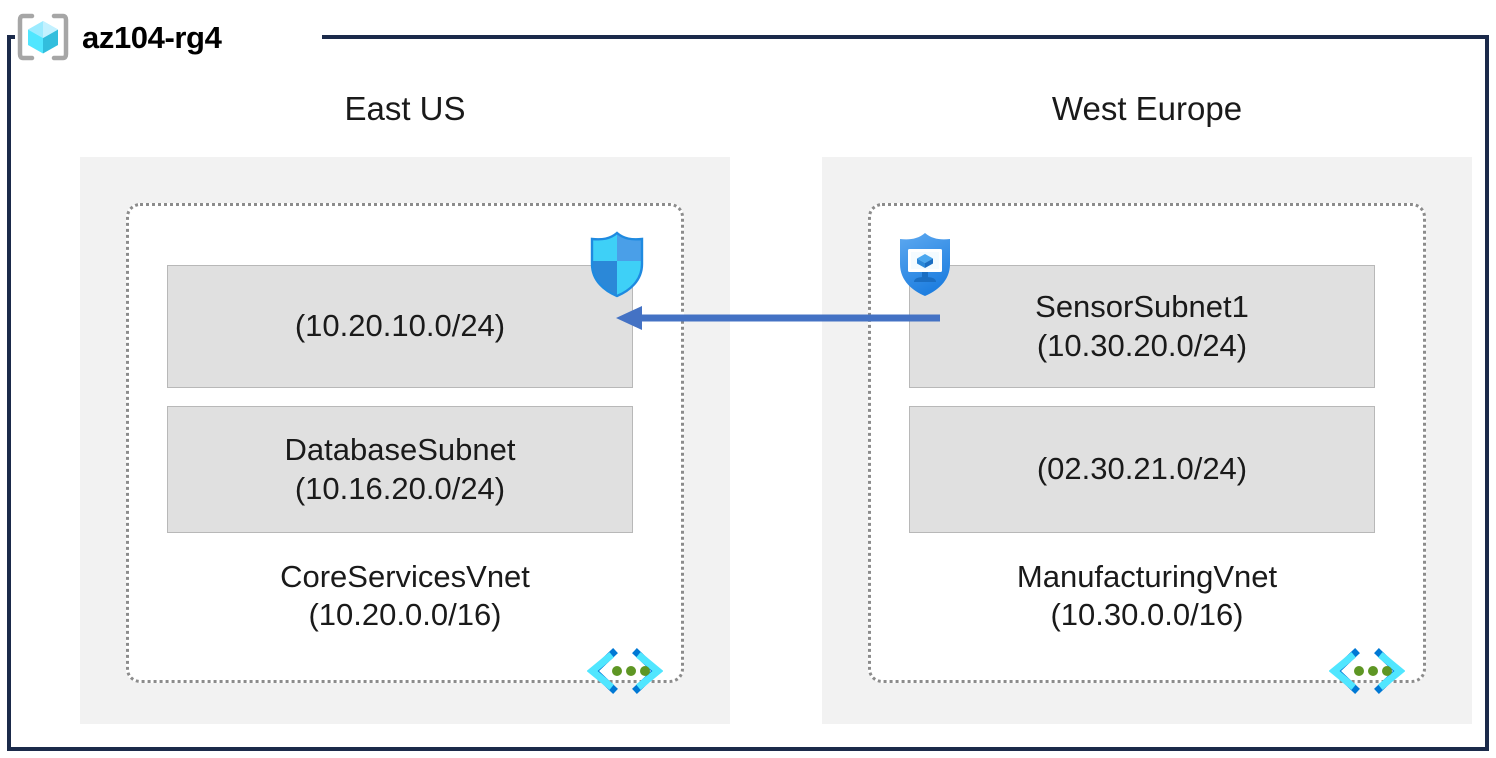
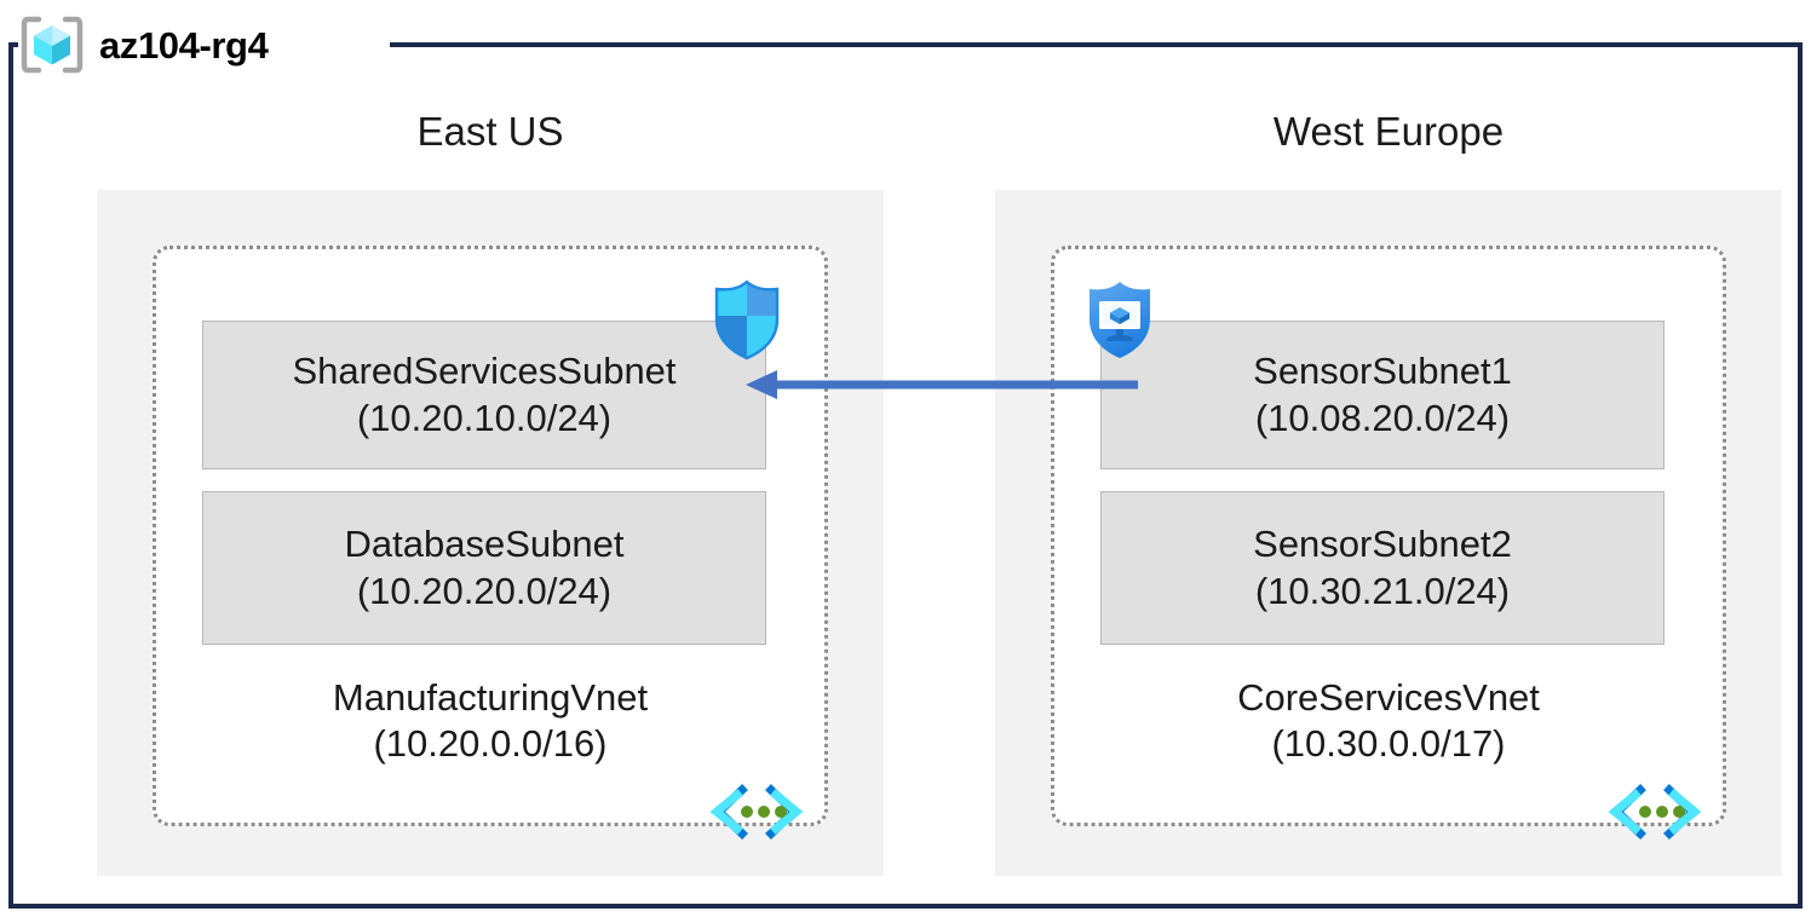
  az104-rg4
  East US
+ SharedServicesSubnet
  (10.20.10.0/24)
  DatabaseSubnet
- (10.16.20.0/24)
+ (10.20.20.0/24)
- CoreServicesVnet
+ ManufacturingVnet
  (10.20.0.0/16)
  West Europe
  SensorSubnet1
- (10.30.20.0/24)
+ (10.08.20.0/24)
+ SensorSubnet2
- (02.30.21.0/24)
+ (10.30.21.0/24)
- ManufacturingVnet
+ CoreServicesVnet
- (10.30.0.0/16)
+ (10.30.0.0/17)
